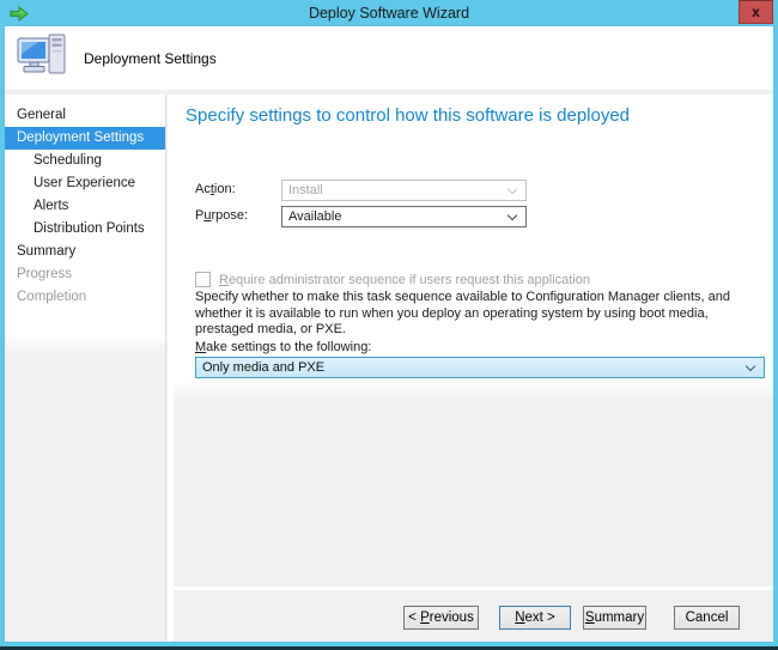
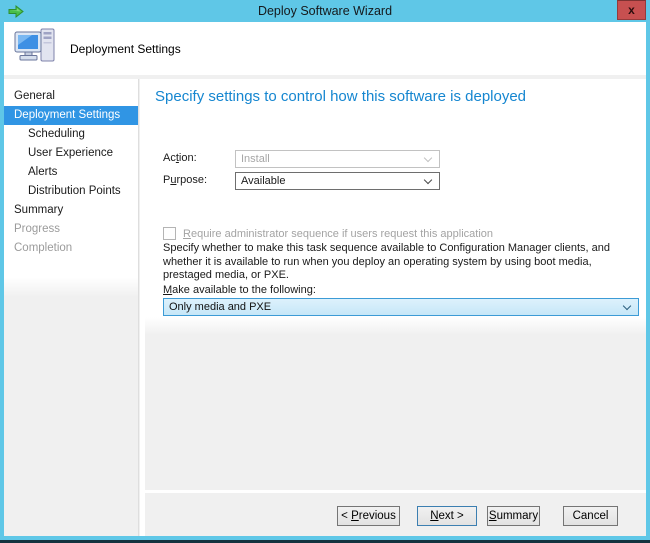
  Deploy Software Wizard
  x
  Deployment Settings
  General
  Deployment Settings
  Scheduling
  User Experience
  Alerts
  Distribution Points
  Summary
  Progress
  Completion
  Specify settings to control how this software is deployed
  Action:
  Install
  Purpose:
  Available
  Require administrator sequence if users request this application
  Specify whether to make this task sequence available to Configuration Manager clients, and whether it is available to run when you deploy an operating system by using boot media, prestaged media, or PXE.
- Make settings to the following:
+ Make available to the following:
  Only media and PXE
  < Previous
  Next >
  Summary
  Cancel
